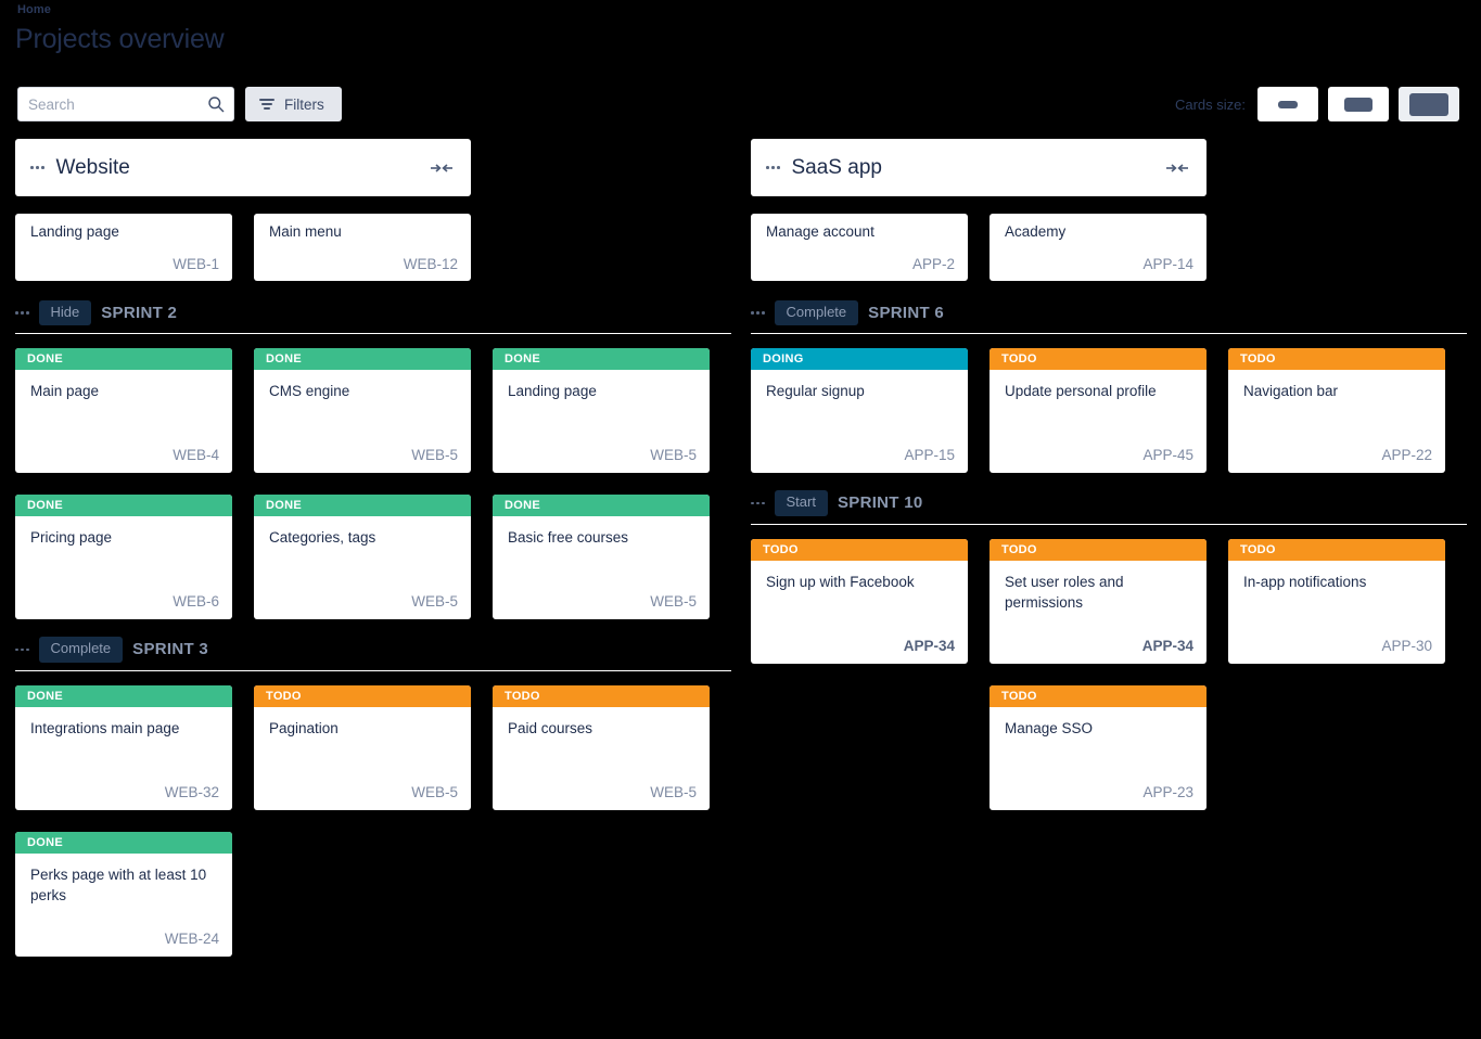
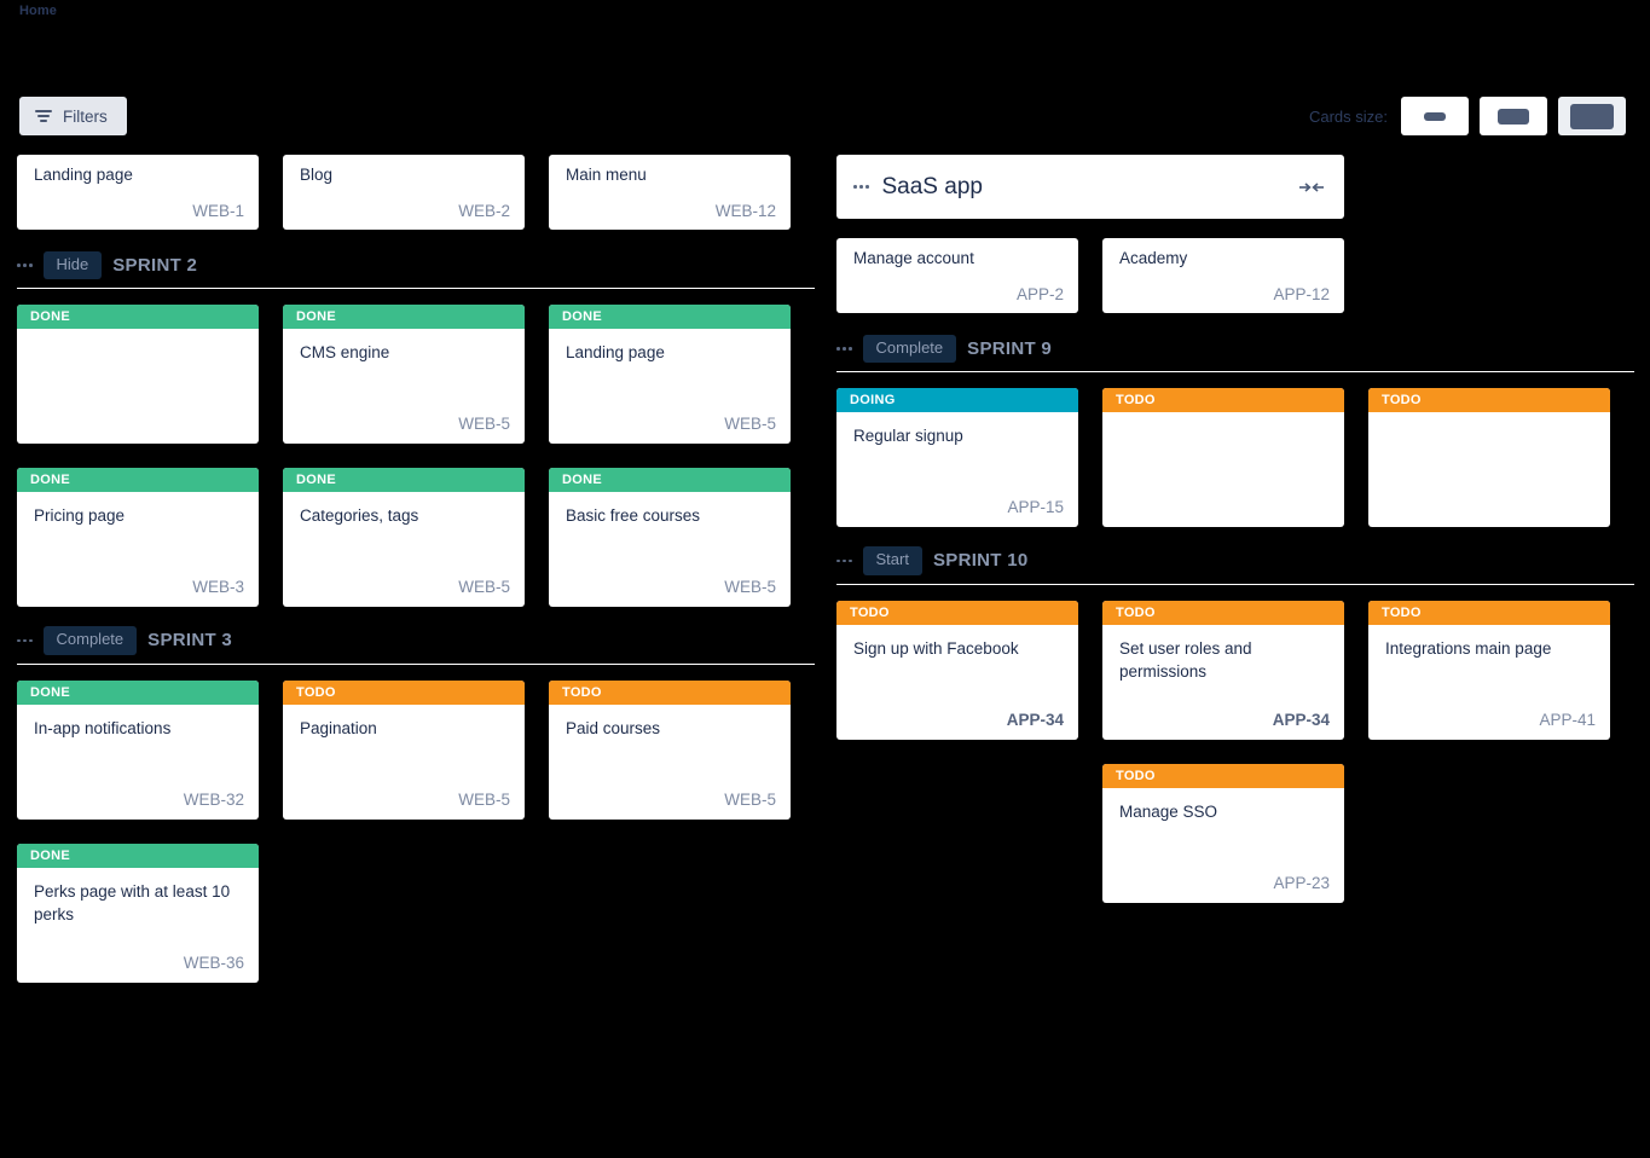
  Home
- Projects overview
- Search
  Filters
  Cards size:
- Website
  Landing page
  WEB-1
+ Blog
+ WEB-2
  Main menu
  WEB-12
  Hide
  SPRINT 2
  DONE
- Main page
- WEB-4
  DONE
  CMS engine
  WEB-5
  DONE
  Landing page
  WEB-5
  DONE
  Pricing page
- WEB-6
+ WEB-3
  DONE
  Categories, tags
  WEB-5
  DONE
  Basic free courses
  WEB-5
  Complete
  SPRINT 3
  DONE
- Integrations main page
+ In-app notifications
  WEB-32
  TODO
  Pagination
  WEB-5
  TODO
  Paid courses
  WEB-5
  DONE
  Perks page with at least 10 perks
- WEB-24
+ WEB-36
  SaaS app
  Manage account
  APP-2
  Academy
- APP-14
+ APP-12
  Complete
- SPRINT 6
+ SPRINT 9
  DOING
  Regular signup
  APP-15
  TODO
- Update personal profile
- APP-45
  TODO
- Navigation bar
- APP-22
  Start
  SPRINT 10
  TODO
  Sign up with Facebook
  APP-34
  TODO
  Set user roles and permissions
  APP-34
  TODO
- In-app notifications
+ Integrations main page
- APP-30
+ APP-41
  TODO
  Manage SSO
  APP-23
